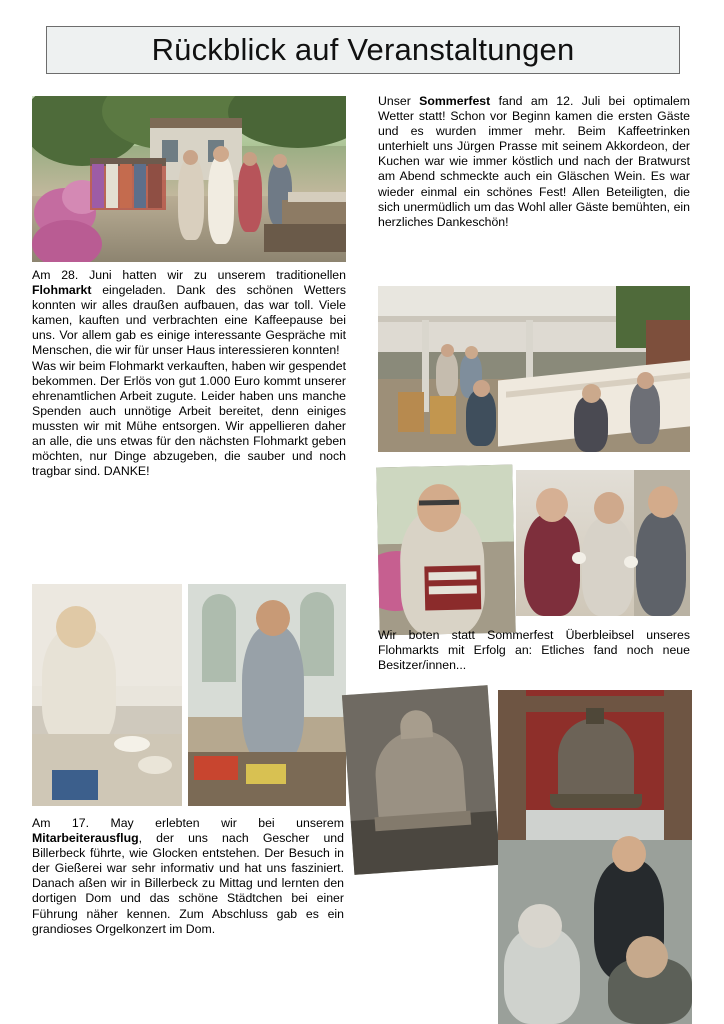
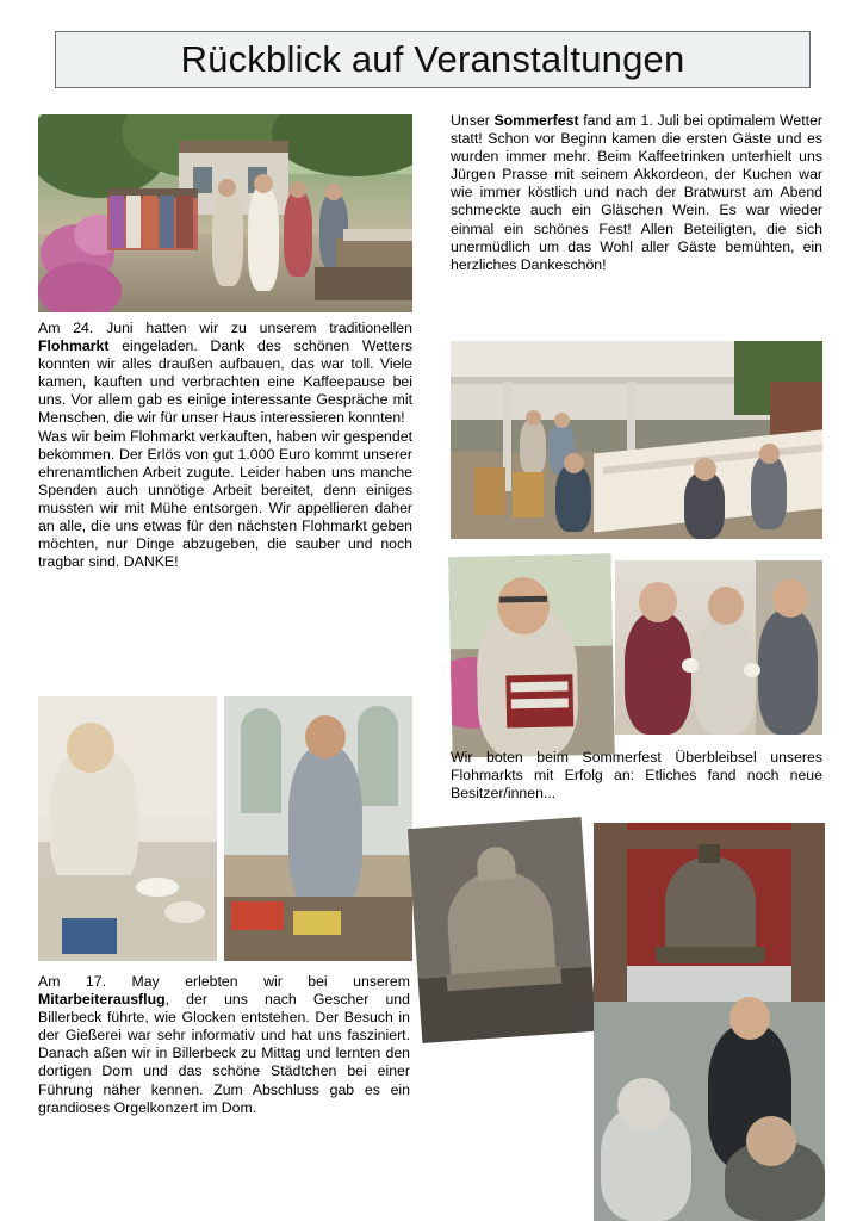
  Rückblick auf Veranstaltungen
- Am 28. Juni hatten wir zu unserem traditionellen Flohmarkt eingeladen. Dank des schönen Wetters konnten wir alles draußen aufbauen, das war toll. Viele kamen, kauften und verbrachten eine Kaffeepause bei uns. Vor allem gab es einige interessante Gespräche mit Menschen, die wir für unser Haus interessieren konnten!
+ Am 24. Juni hatten wir zu unserem traditionellen Flohmarkt eingeladen. Dank des schönen Wetters konnten wir alles draußen aufbauen, das war toll. Viele kamen, kauften und verbrachten eine Kaffeepause bei uns. Vor allem gab es einige interessante Gespräche mit Menschen, die wir für unser Haus interessieren konnten!
  Was wir beim Flohmarkt verkauften, haben wir gespendet bekommen. Der Erlös von gut 1.000 Euro kommt unserer ehrenamtlichen Arbeit zugute. Leider haben uns manche Spenden auch unnötige Arbeit bereitet, denn einiges mussten wir mit Mühe entsorgen. Wir appellieren daher an alle, die uns etwas für den nächsten Flohmarkt geben möchten, nur Dinge abzugeben, die sauber und noch tragbar sind. DANKE!
- Unser Sommerfest fand am 12. Juli bei optimalem Wetter statt! Schon vor Beginn kamen die ersten Gäste und es wurden immer mehr. Beim Kaffeetrinken unterhielt uns Jürgen Prasse mit seinem Akkordeon, der Kuchen war wie immer köstlich und nach der Bratwurst am Abend schmeckte auch ein Gläschen Wein. Es war wieder einmal ein schönes Fest! Allen Beteiligten, die sich unermüdlich um das Wohl aller Gäste bemühten, ein herzliches Dankeschön!
+ Unser Sommerfest fand am 1. Juli bei optimalem Wetter statt! Schon vor Beginn kamen die ersten Gäste und es wurden immer mehr. Beim Kaffeetrinken unterhielt uns Jürgen Prasse mit seinem Akkordeon, der Kuchen war wie immer köstlich und nach der Bratwurst am Abend schmeckte auch ein Gläschen Wein. Es war wieder einmal ein schönes Fest! Allen Beteiligten, die sich unermüdlich um das Wohl aller Gäste bemühten, ein herzliches Dankeschön!
- Wir boten statt Sommerfest Überbleibsel unseres Flohmarkts mit Erfolg an: Etliches fand noch neue Besitzer/innen...
+ Wir boten beim Sommerfest Überbleibsel unseres Flohmarkts mit Erfolg an: Etliches fand noch neue Besitzer/innen...
  Am 17. May erlebten wir bei unserem Mitarbeiterausflug, der uns nach Gescher und Billerbeck führte, wie Glocken entstehen. Der Besuch in der Gießerei war sehr informativ und hat uns fasziniert. Danach aßen wir in Billerbeck zu Mittag und lernten den dortigen Dom und das schöne Städtchen bei einer Führung näher kennen. Zum Abschluss gab es ein grandioses Orgelkonzert im Dom.
